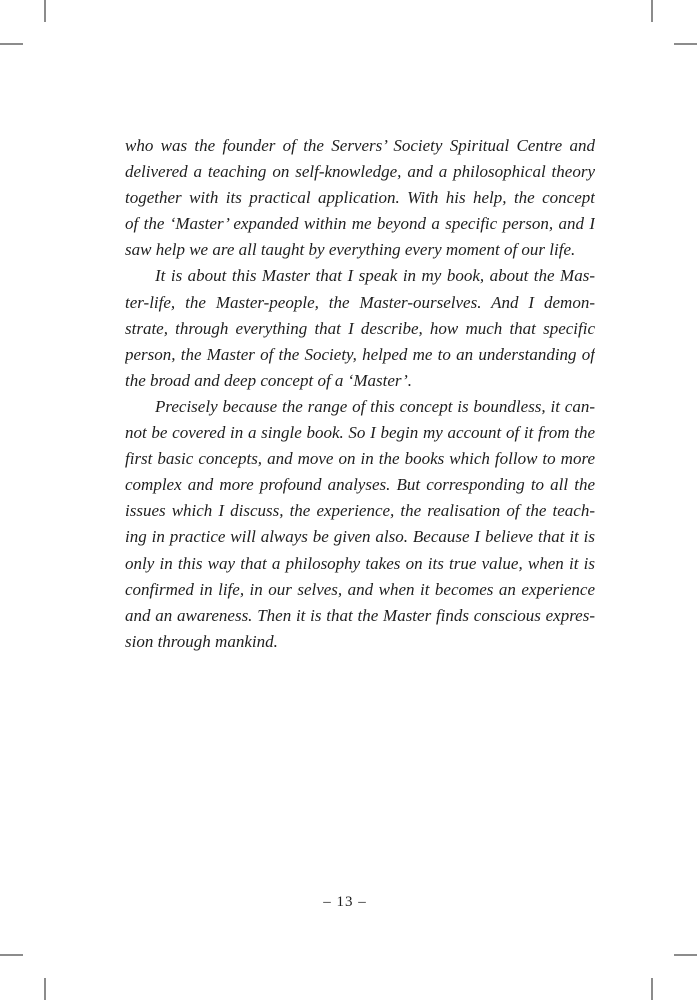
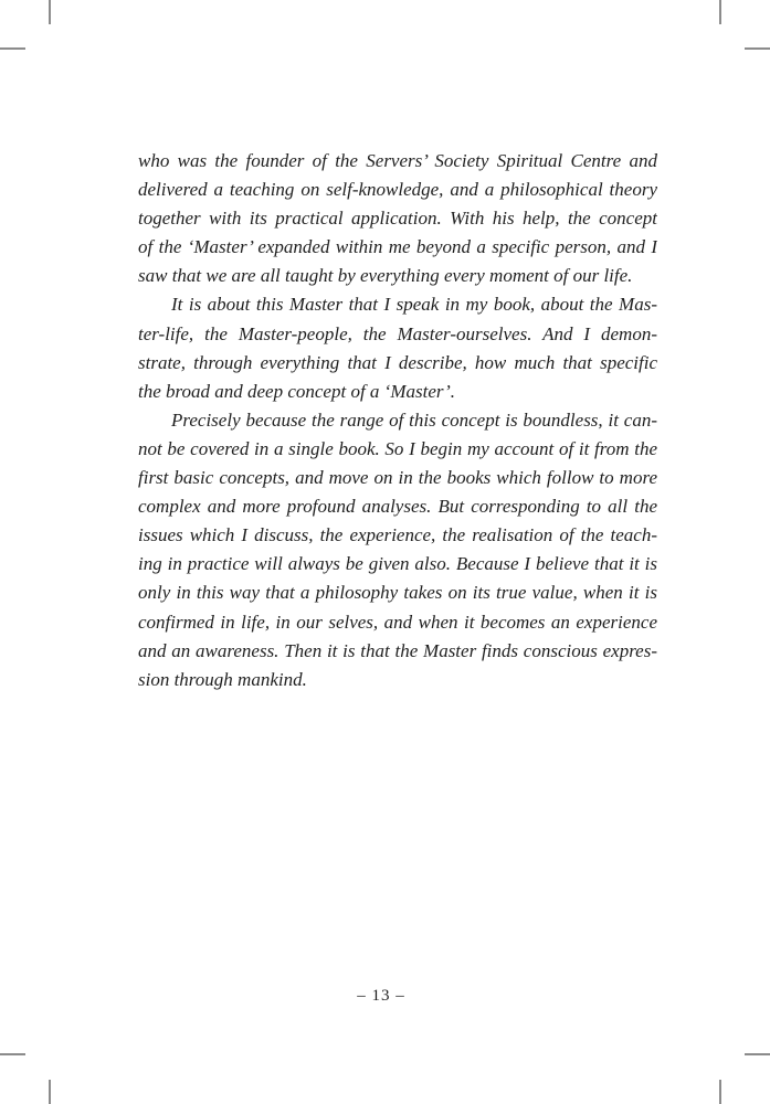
  who was the founder of the Servers’ Society Spiritual Centre and
  delivered a teaching on self-knowledge, and a philosophical theory
  together with its practical application. With his help, the concept
  of the ‘Master’ expanded within me beyond a specific person, and I
- saw help we are all taught by everything every moment of our life.
+ saw that we are all taught by everything every moment of our life.
  It is about this Master that I speak in my book, about the Mas-
  ter-life, the Master-people, the Master-ourselves. And I demon-
  strate, through everything that I describe, how much that specific
- person, the Master of the Society, helped me to an understanding of
  the broad and deep concept of a ‘Master’.
  Precisely because the range of this concept is boundless, it can-
  not be covered in a single book. So I begin my account of it from the
  first basic concepts, and move on in the books which follow to more
  complex and more profound analyses. But corresponding to all the
  issues which I discuss, the experience, the realisation of the teach-
  ing in practice will always be given also. Because I believe that it is
  only in this way that a philosophy takes on its true value, when it is
  confirmed in life, in our selves, and when it becomes an experience
  and an awareness. Then it is that the Master finds conscious expres-
  sion through mankind.
  – 13 –
